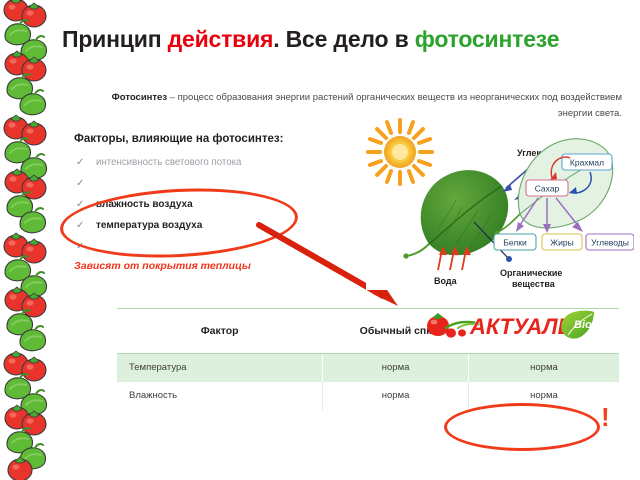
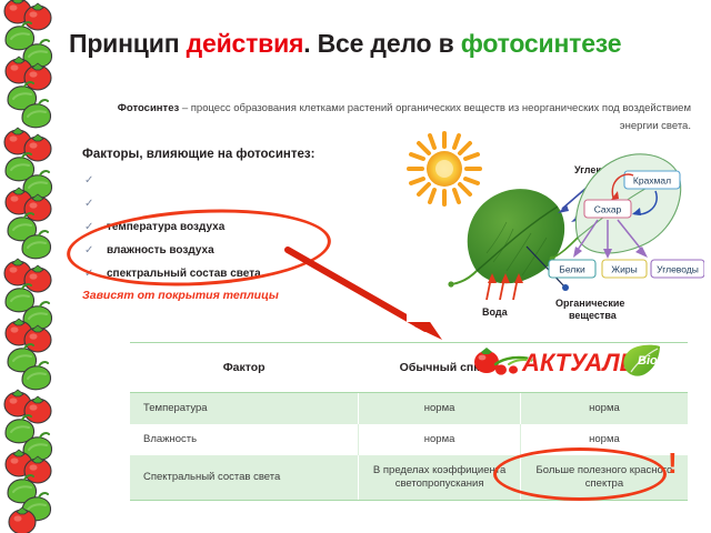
  Принцип действия. Все дело в фотосинтезе
- Фотосинтез – процесс образования энергии растений органических веществ из неорганических под воздействием энергии света.
+ Фотосинтез – процесс образования клетками растений органических веществ из неорганических под воздействием энергии света.
  Факторы, влияющие на фотосинтез:
  ✓
- интенсивность светового потока
  ✓
  ✓
- влажность воздуха
+ температура воздуха
  ✓
- температура воздуха
+ влажность воздуха
  ✓
+ спектральный состав света
  Зависят от покрытия теплицы
  Вода
  Органические
  вещества
  Крахмал
  Сахар
  Белки
  Жиры
  Углеводы
  Фактор	Обычный сп
  Температура	норма	норма
  Влажность	норма	норма
+ Спектральный состав света	В пределах коэффициента светопропускания	Больше полезного красного спектра
  !
  АКТУАЛ
  Bio
